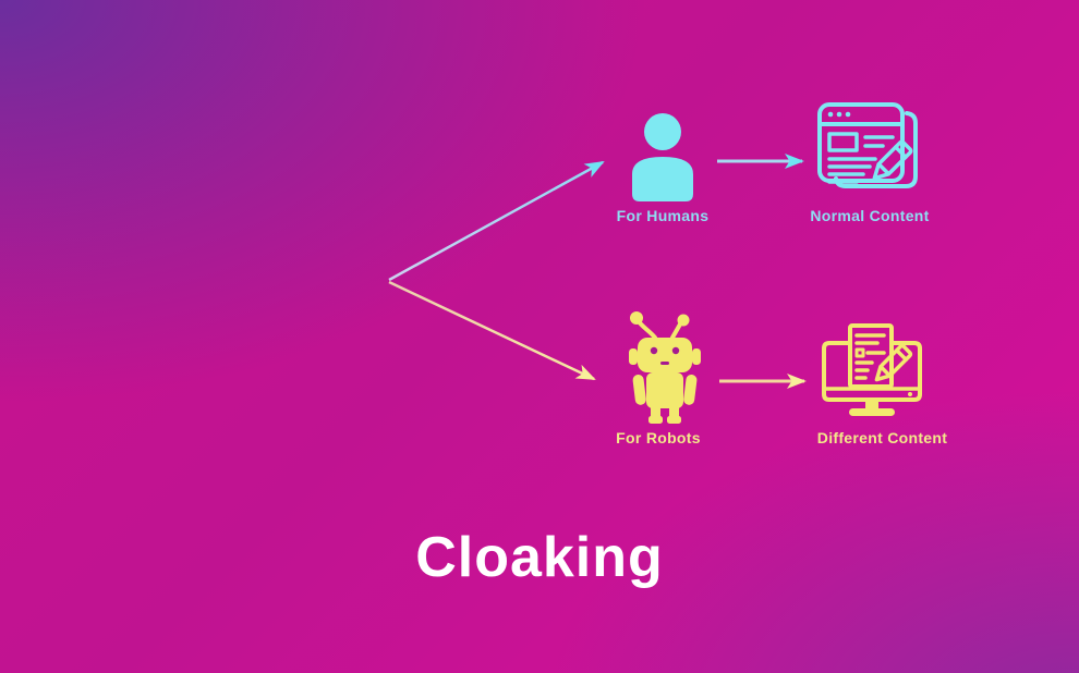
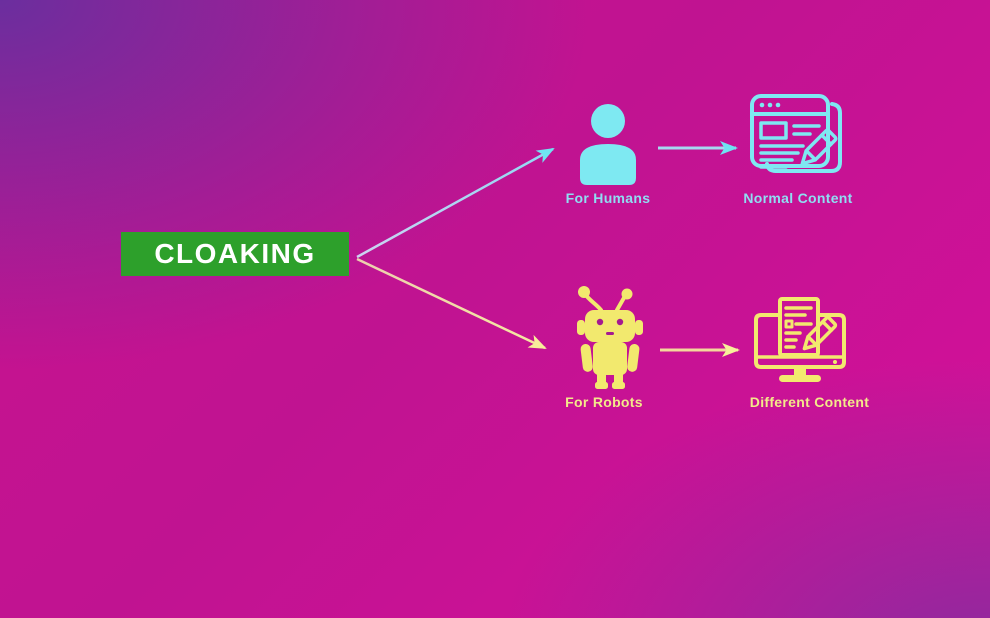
+ CLOAKING
  For Humans
  Normal Content
  For Robots
  Different Content
- Cloaking
